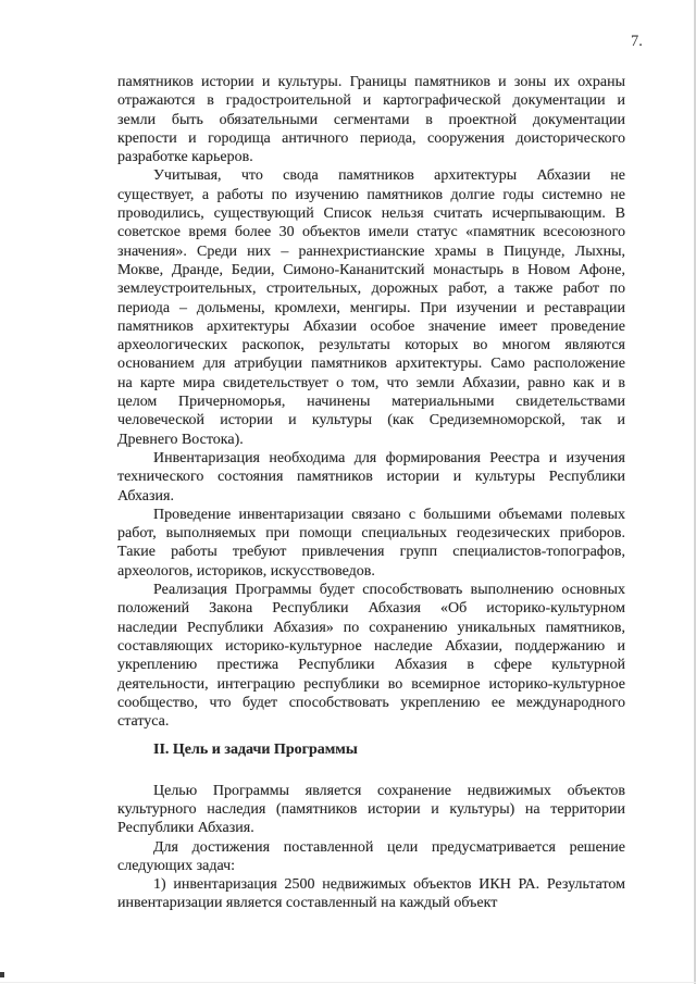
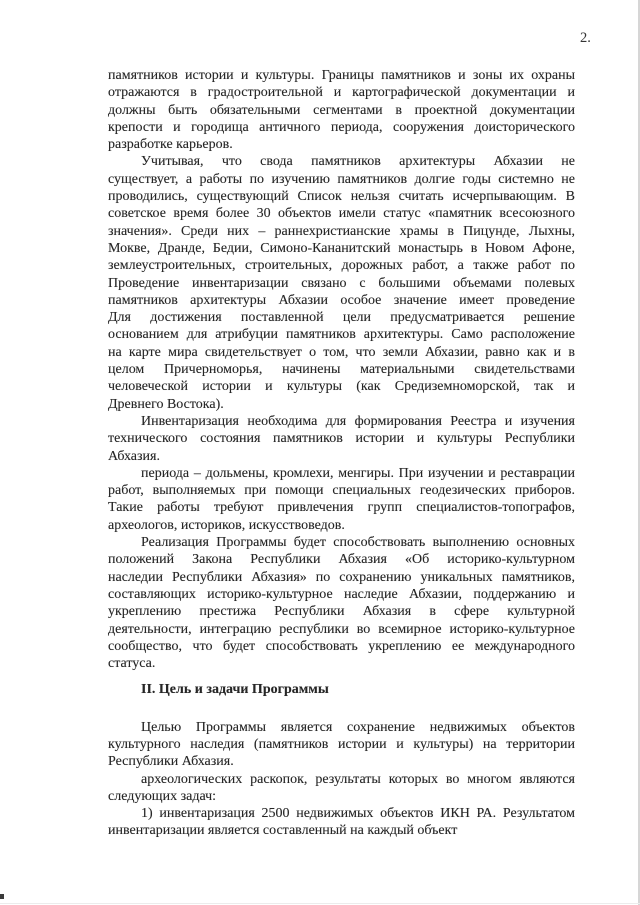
- 7.
+ 2.
  памятников истории и культуры. Границы памятников и зоны их охраны
  отражаются в градостроительной и картографической документации и
- земли быть обязательными сегментами в проектной документации
+ должны быть обязательными сегментами в проектной документации
  крепости и городища античного периода, сооружения доисторического
  разработке карьеров.
  Учитывая, что свода памятников архитектуры Абхазии не
  существует, а работы по изучению памятников долгие годы системно не
  проводились, существующий Список нельзя считать исчерпывающим. В
  советское время более 30 объектов имели статус «памятник всесоюзного
  значения». Среди них – раннехристианские храмы в Пицунде, Лыхны,
  Мокве, Дранде, Бедии, Симоно-Кананитский монастырь в Новом Афоне,
  землеустроительных, строительных, дорожных работ, а также работ по
- периода – дольмены, кромлехи, менгиры. При изучении и реставрации
+ Проведение инвентаризации связано с большими объемами полевых
  памятников архитектуры Абхазии особое значение имеет проведение
- археологических раскопок, результаты которых во многом являются
+ Для достижения поставленной цели предусматривается решение
  основанием для атрибуции памятников архитектуры. Само расположение
  на карте мира свидетельствует о том, что земли Абхазии, равно как и в
  целом Причерноморья, начинены материальными свидетельствами
  человеческой истории и культуры (как Средиземноморской, так и
  Древнего Востока).
  Инвентаризация необходима для формирования Реестра и изучения
  технического состояния памятников истории и культуры Республики
  Абхазия.
- Проведение инвентаризации связано с большими объемами полевых
+ периода – дольмены, кромлехи, менгиры. При изучении и реставрации
  работ, выполняемых при помощи специальных геодезических приборов.
  Такие работы требуют привлечения групп специалистов-топографов,
  археологов, историков, искусствоведов.
  Реализация Программы будет способствовать выполнению основных
  положений Закона Республики Абхазия «Об историко-культурном
  наследии Республики Абхазия» по сохранению уникальных памятников,
  составляющих историко-культурное наследие Абхазии, поддержанию и
  укреплению престижа Республики Абхазия в сфере культурной
  деятельности, интеграцию республики во всемирное историко-культурное
  сообщество, что будет способствовать укреплению ее международного
  статуса.
  II. Цель и задачи Программы
  Целью Программы является сохранение недвижимых объектов
  культурного наследия (памятников истории и культуры) на территории
  Республики Абхазия.
- Для достижения поставленной цели предусматривается решение
+ археологических раскопок, результаты которых во многом являются
  следующих задач:
  1) инвентаризация 2500 недвижимых объектов ИКН РА. Результатом
  инвентаризации является составленный на каждый объект
